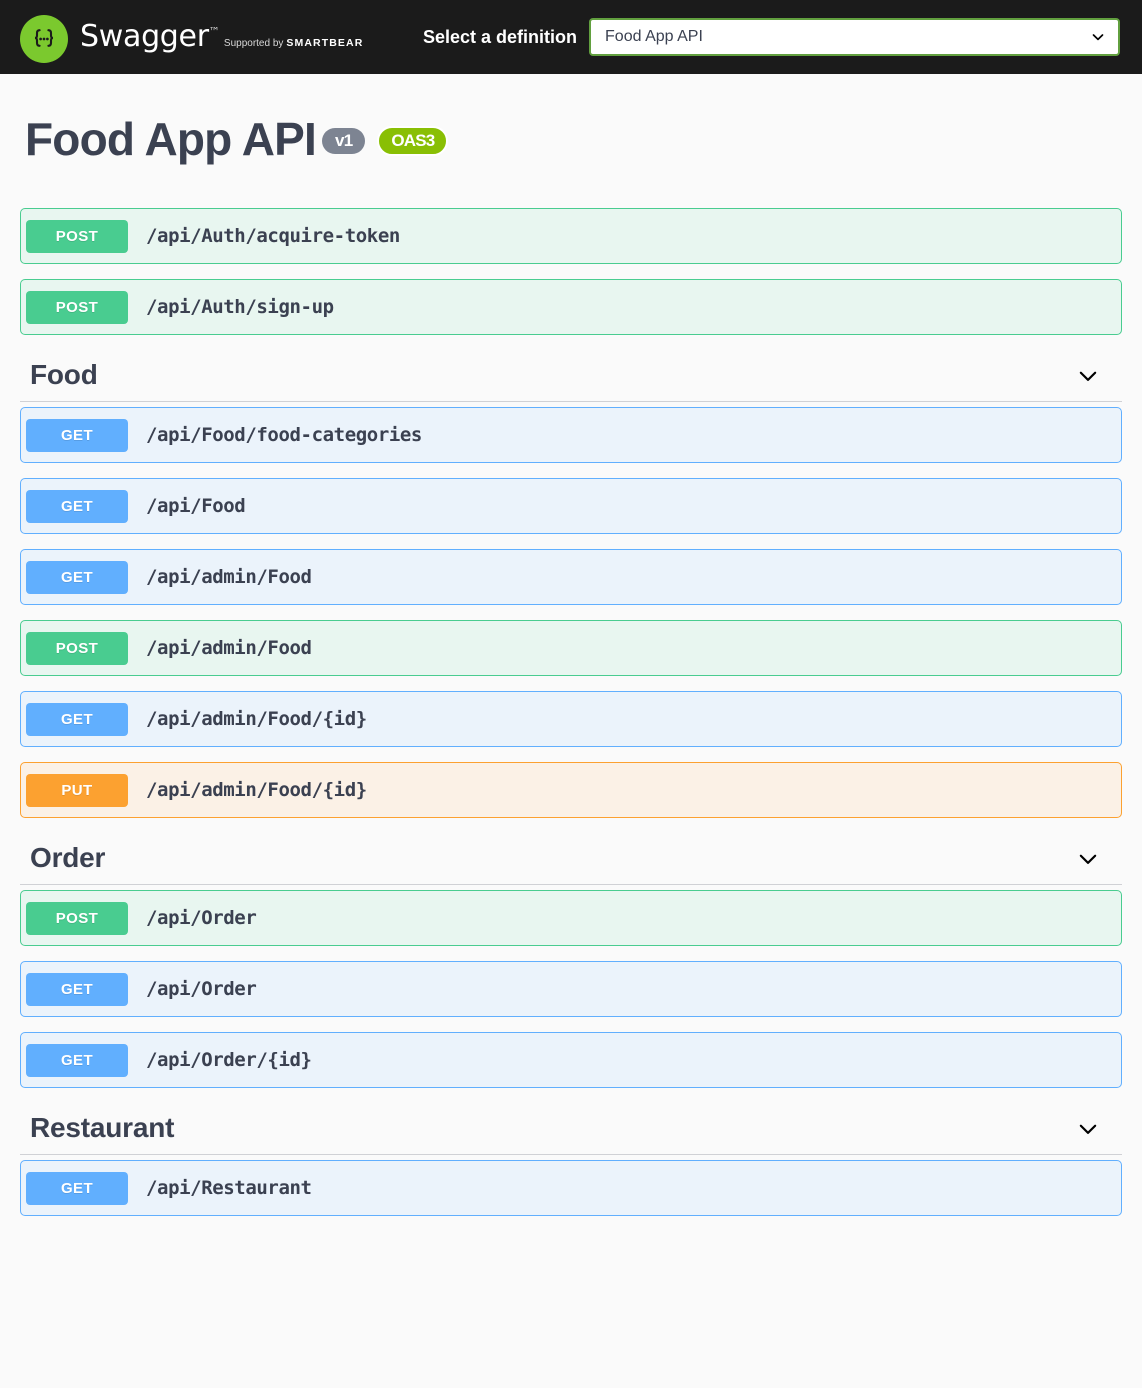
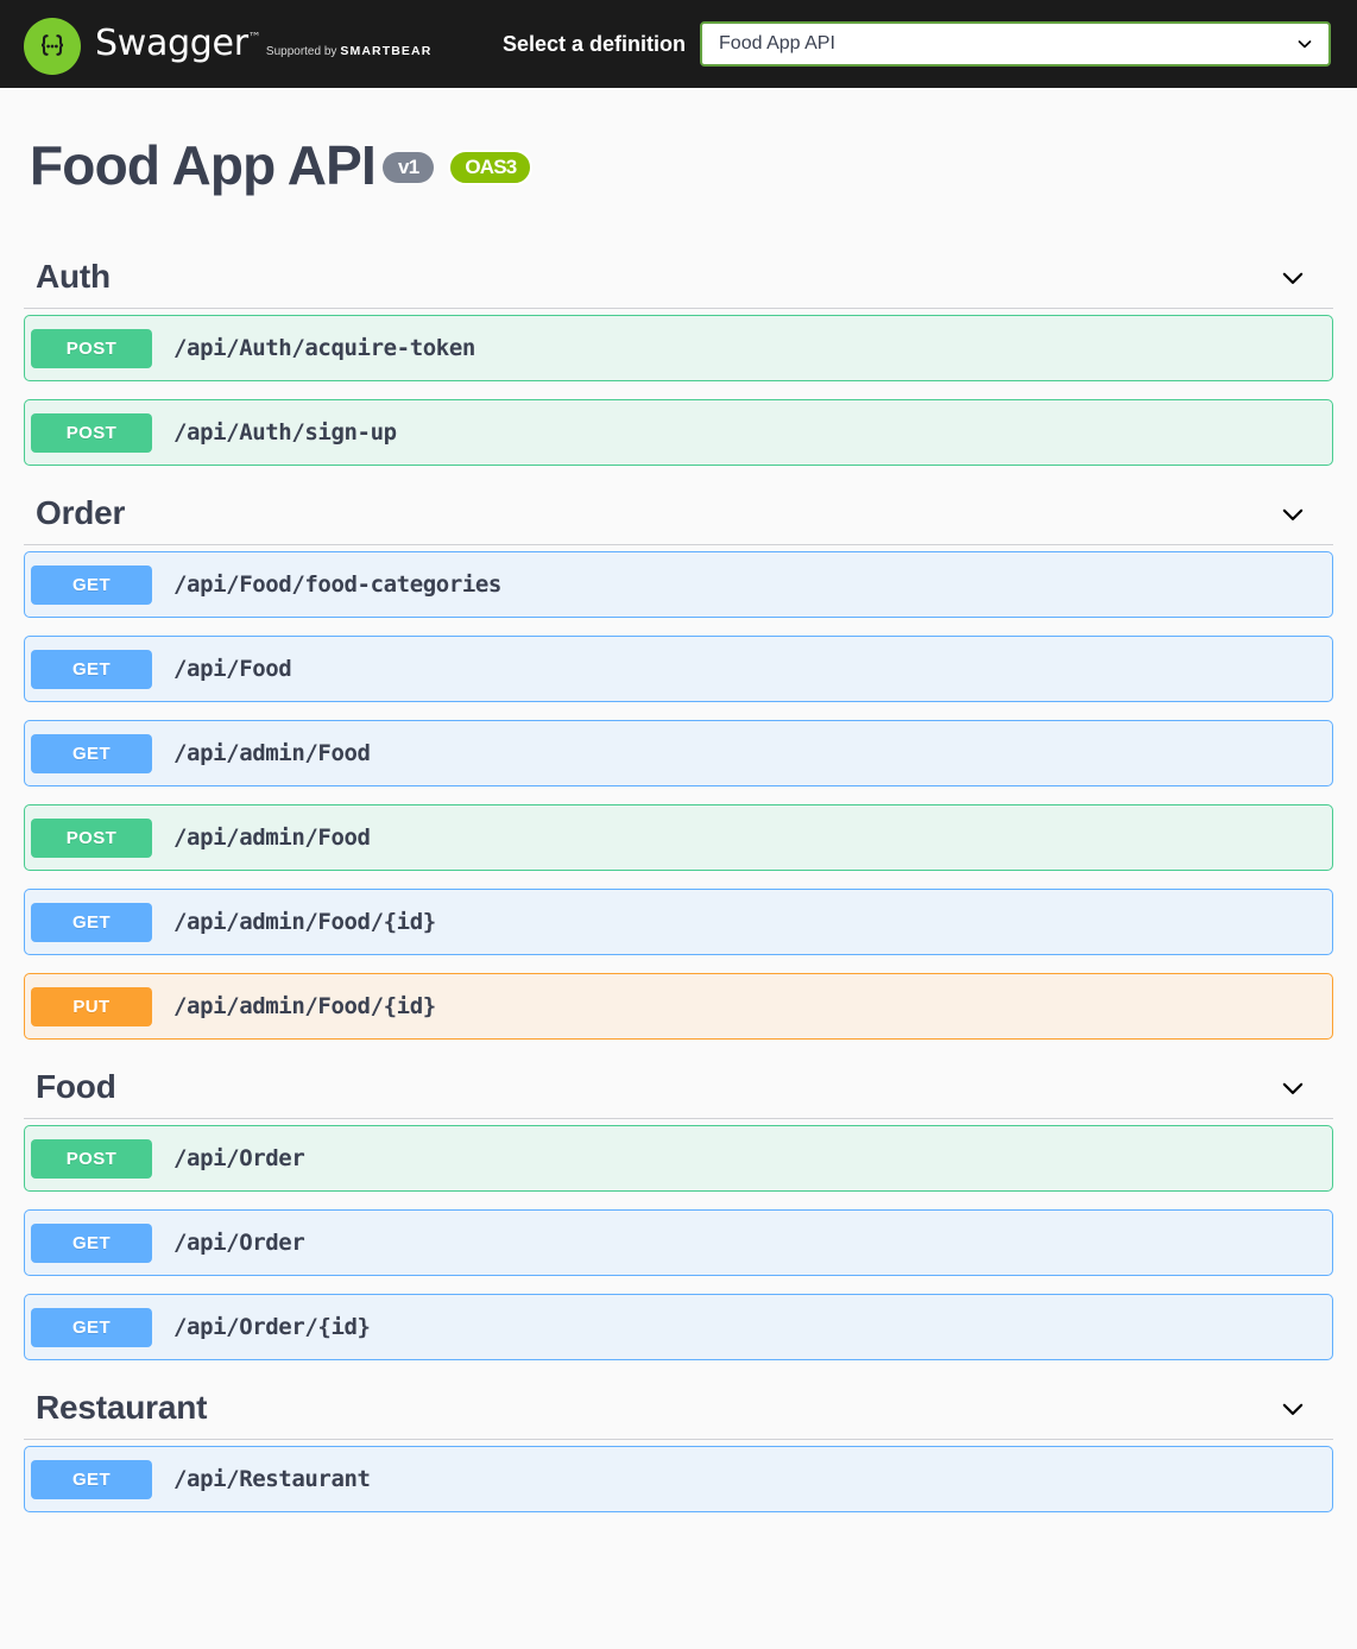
  Swagger™ Supported by SMARTBEAR
  Select a definition
  Food App API
  Food App API
  v1
  OAS3
+ Auth
  POST
  /api/Auth/acquire-token
  POST
  /api/Auth/sign-up
- Food
+ Order
  GET
  /api/Food/food-categories
  GET
  /api/Food
  GET
  /api/admin/Food
  POST
  /api/admin/Food
  GET
  /api/admin/Food/{id}
  PUT
  /api/admin/Food/{id}
- Order
+ Food
  POST
  /api/Order
  GET
  /api/Order
  GET
  /api/Order/{id}
  Restaurant
  GET
  /api/Restaurant
